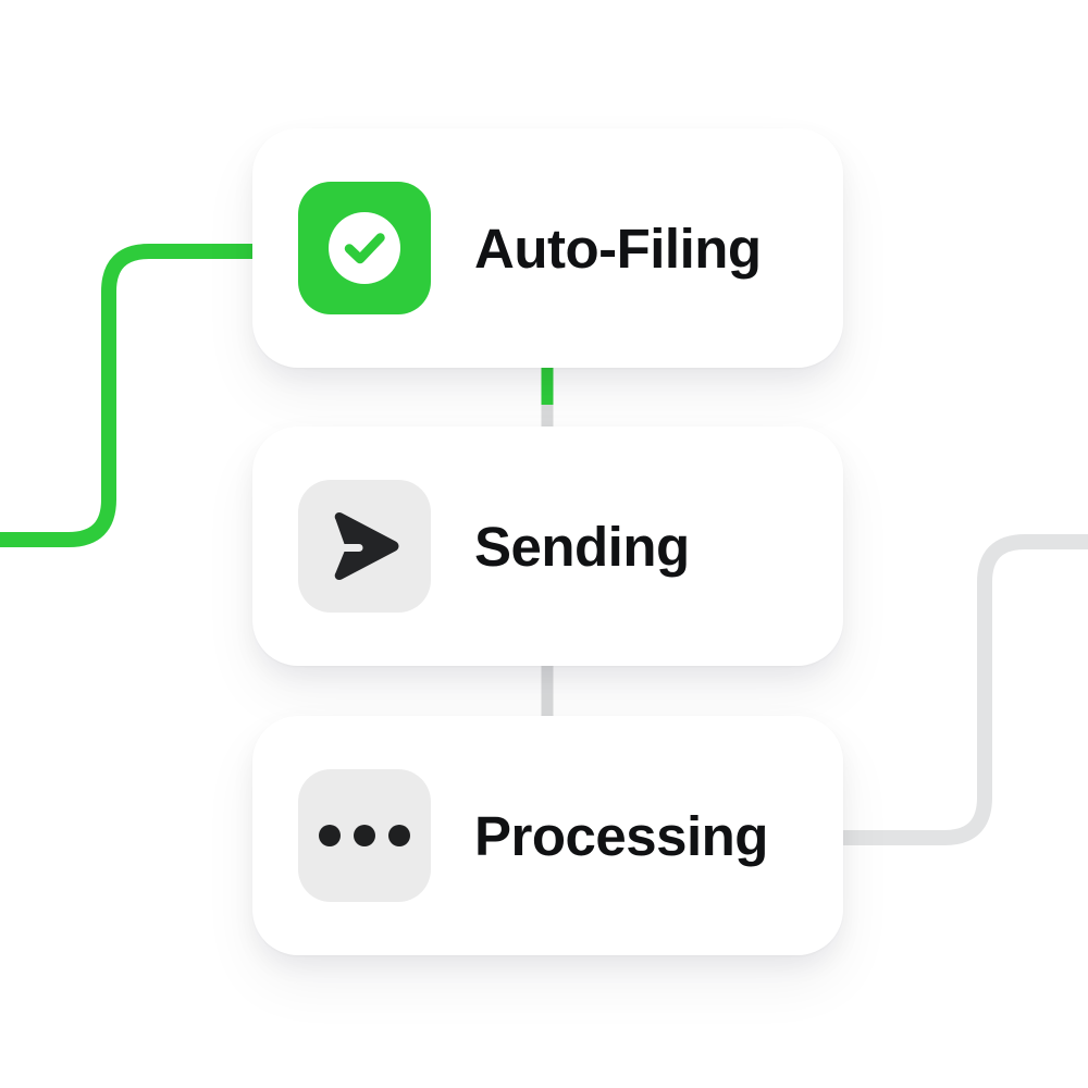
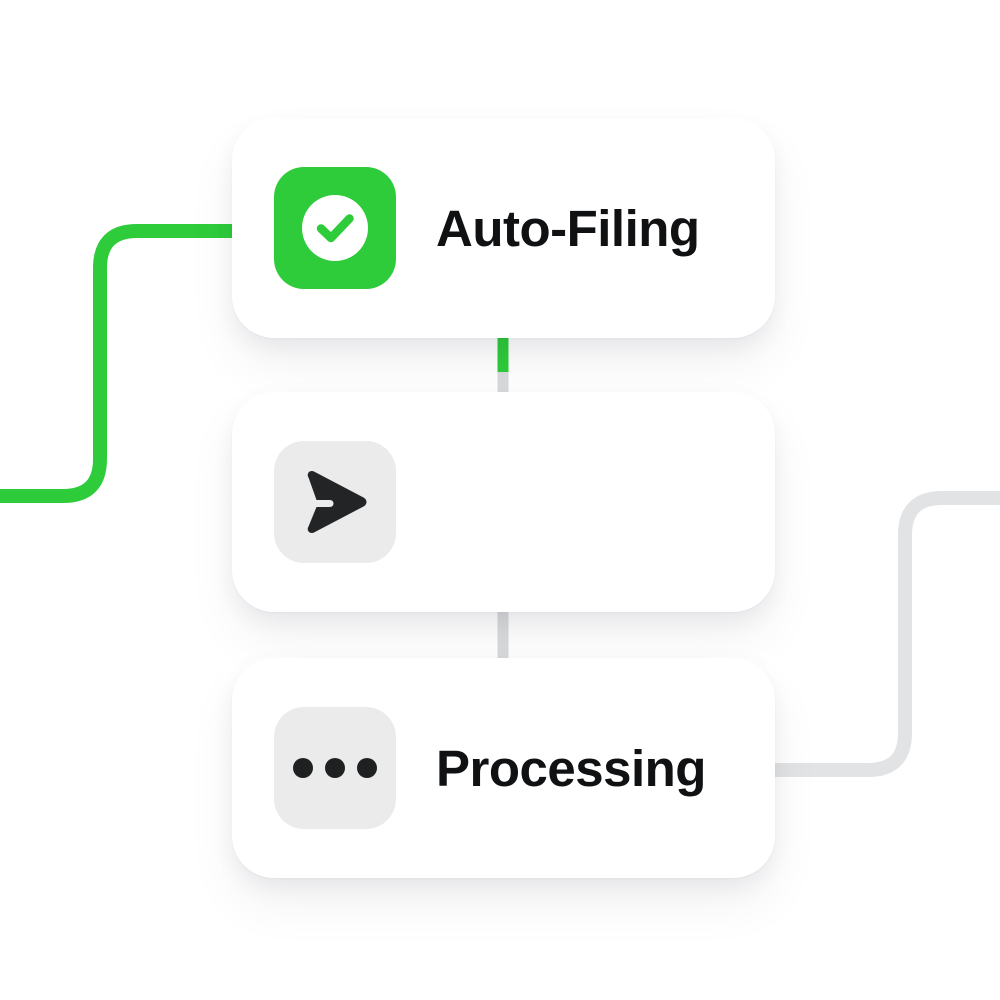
  Auto-Filing
- Sending
  Processing
